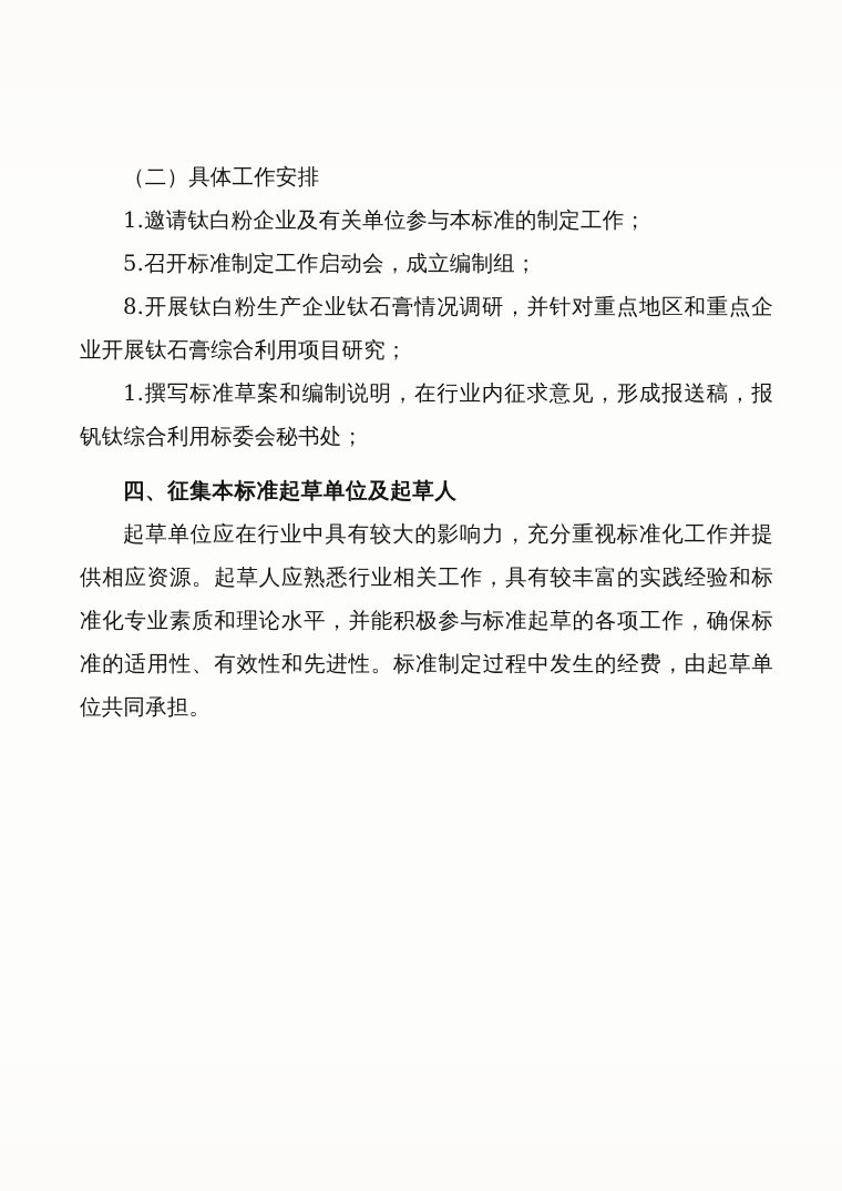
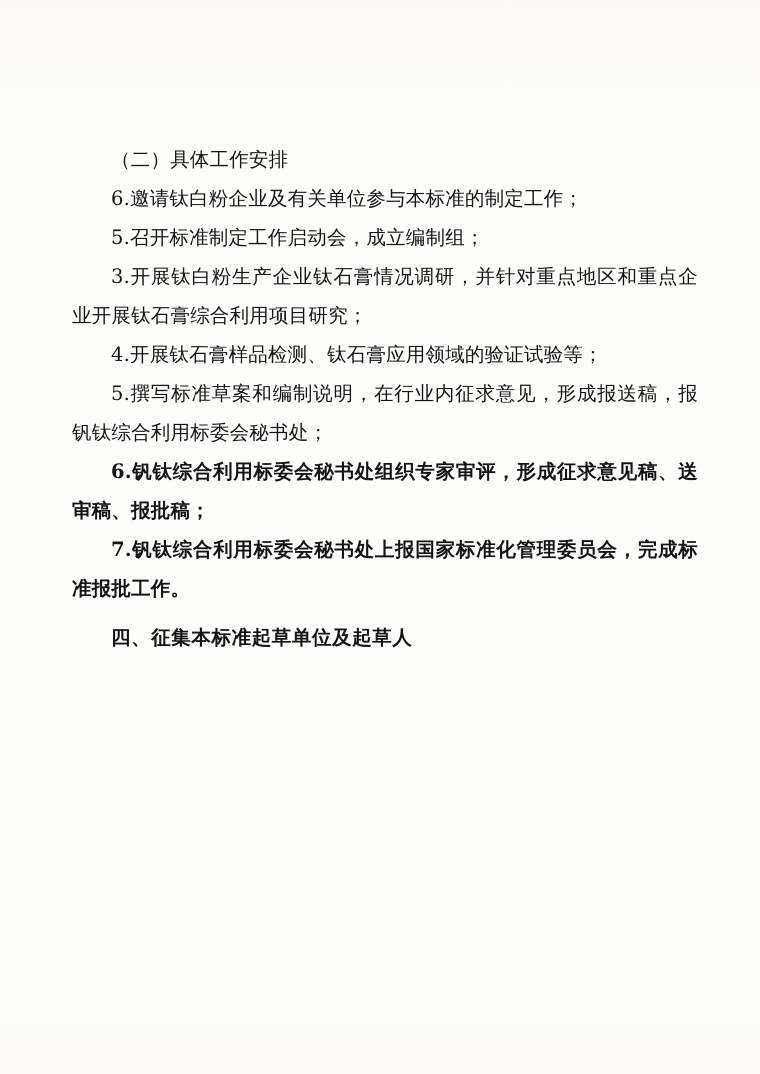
  （二）具体工作安排
- 1.邀请钛白粉企业及有关单位参与本标准的制定工作；
+ 6.邀请钛白粉企业及有关单位参与本标准的制定工作；
  5.召开标准制定工作启动会，成立编制组；
- 8.开展钛白粉生产企业钛石膏情况调研，并针对重点地区和重点企业开展钛石膏综合利用项目研究；
+ 3.开展钛白粉生产企业钛石膏情况调研，并针对重点地区和重点企业开展钛石膏综合利用项目研究；
+ 4.开展钛石膏样品检测、钛石膏应用领域的验证试验等；
- 1.撰写标准草案和编制说明，在行业内征求意见，形成报送稿，报钒钛综合利用标委会秘书处；
+ 5.撰写标准草案和编制说明，在行业内征求意见，形成报送稿，报钒钛综合利用标委会秘书处；
+ 6.钒钛综合利用标委会秘书处组织专家审评，形成征求意见稿、送审稿、报批稿；
+ 7.钒钛综合利用标委会秘书处上报国家标准化管理委员会，完成标准报批工作。
  四、征集本标准起草单位及起草人
- 起草单位应在行业中具有较大的影响力，充分重视标准化工作并提供相应资源。起草人应熟悉行业相关工作，具有较丰富的实践经验和标准化专业素质和理论水平，并能积极参与标准起草的各项工作，确保标准的适用性、有效性和先进性。标准制定过程中发生的经费，由起草单位共同承担。
